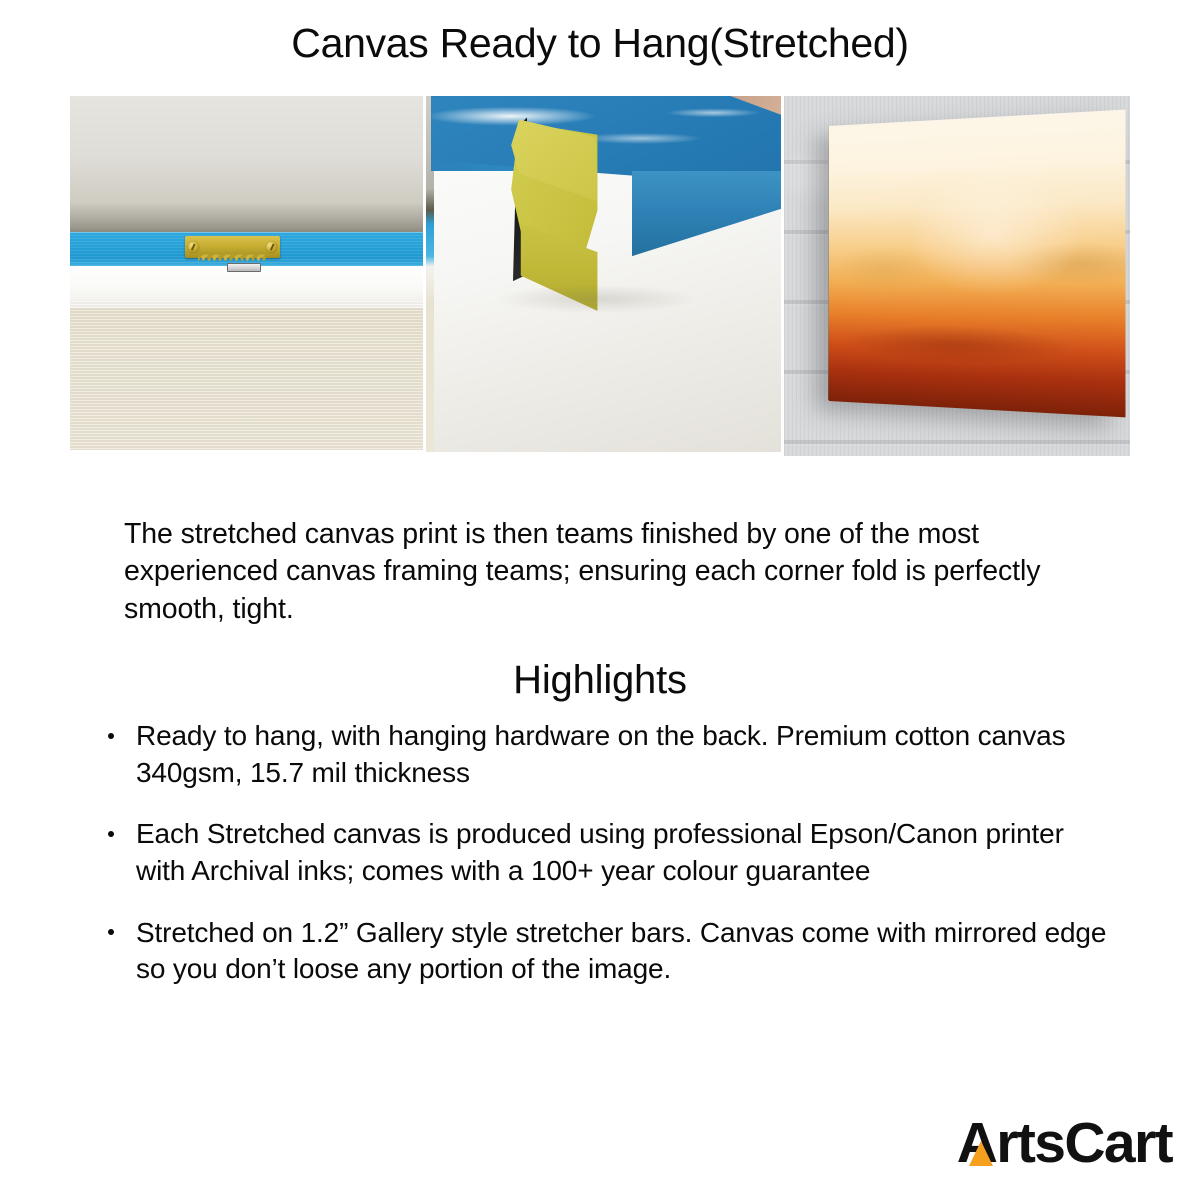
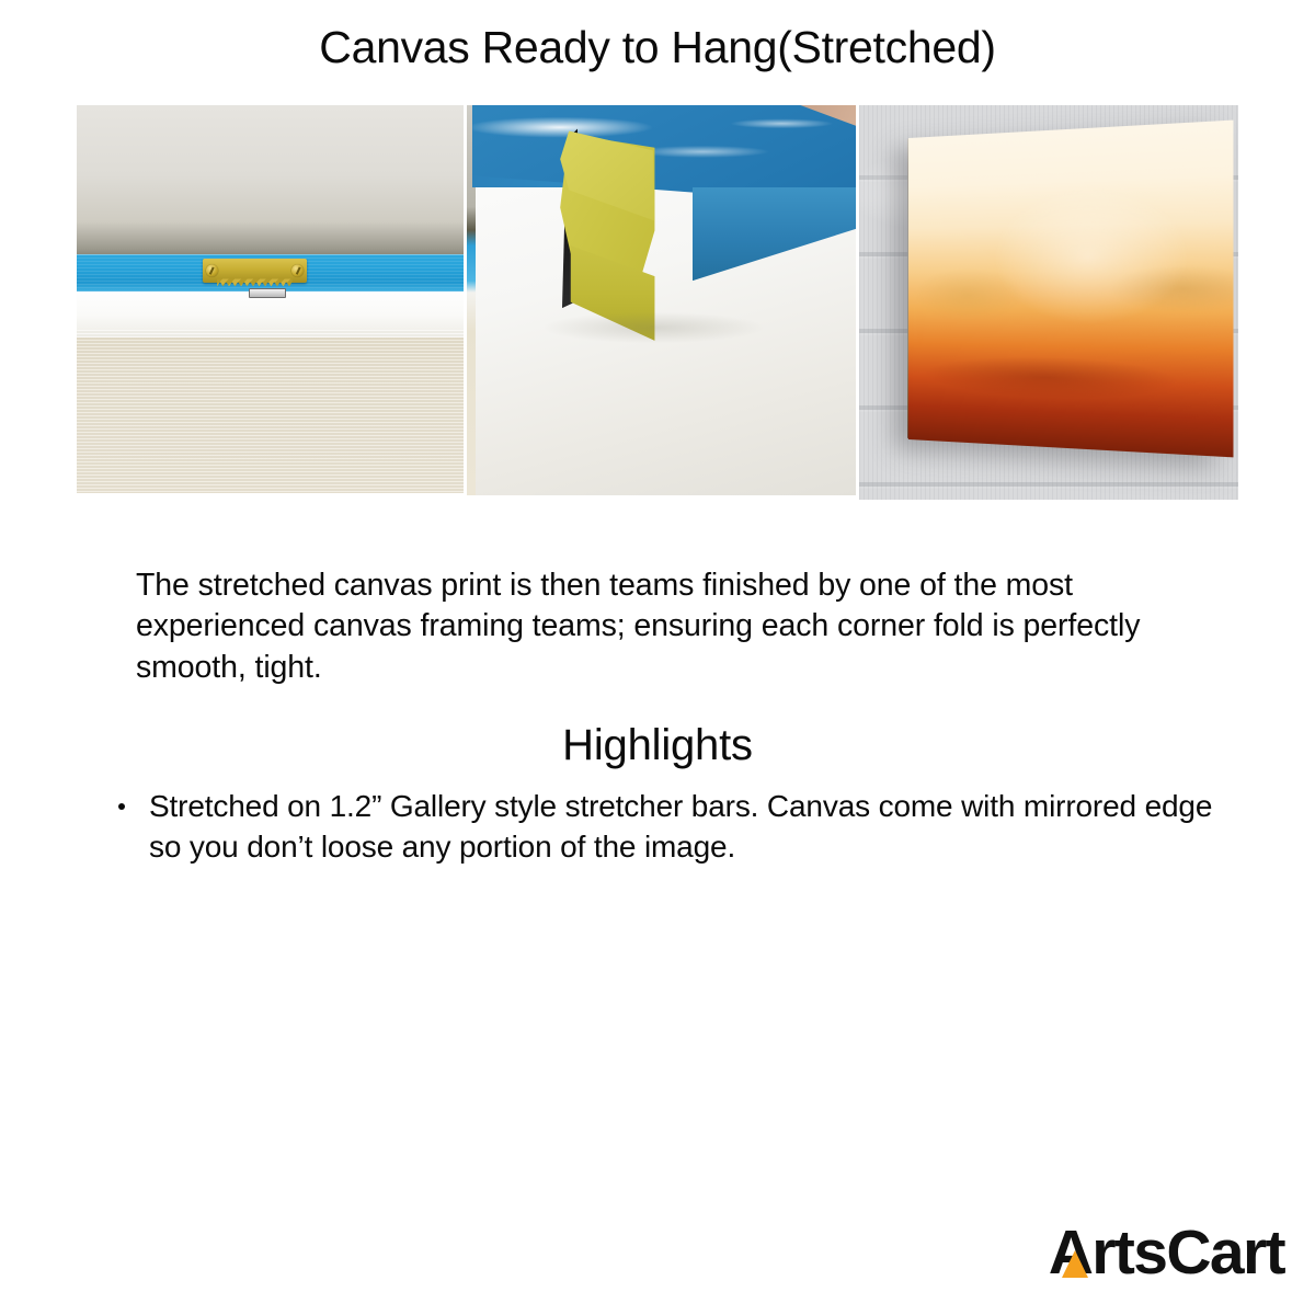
  Canvas Ready to Hang(Stretched)
  The stretched canvas print is then teams finished by one of the most experienced canvas framing teams; ensuring each corner fold is perfectly smooth, tight.
  Highlights
- Ready to hang, with hanging hardware on the back. Premium cotton canvas 340gsm, 15.7 mil thickness
- Each Stretched canvas is produced using professional Epson/Canon printer with Archival inks; comes with a 100+ year colour guarantee
  Stretched on 1.2” Gallery style stretcher bars. Canvas come with mirrored edge so you don’t loose any portion of the image.
  ArtsCart
